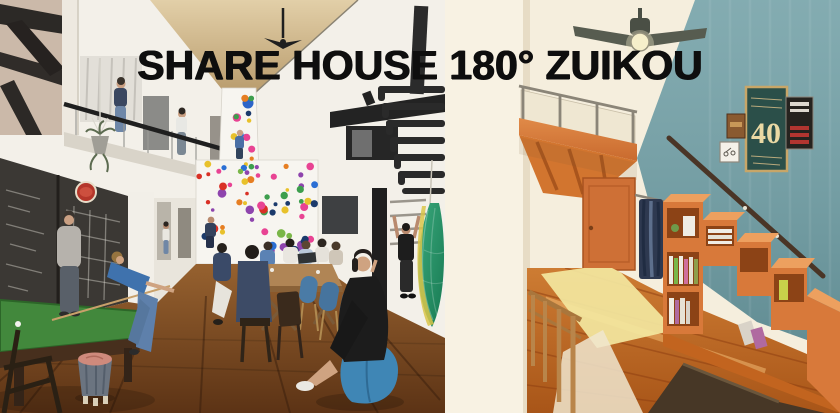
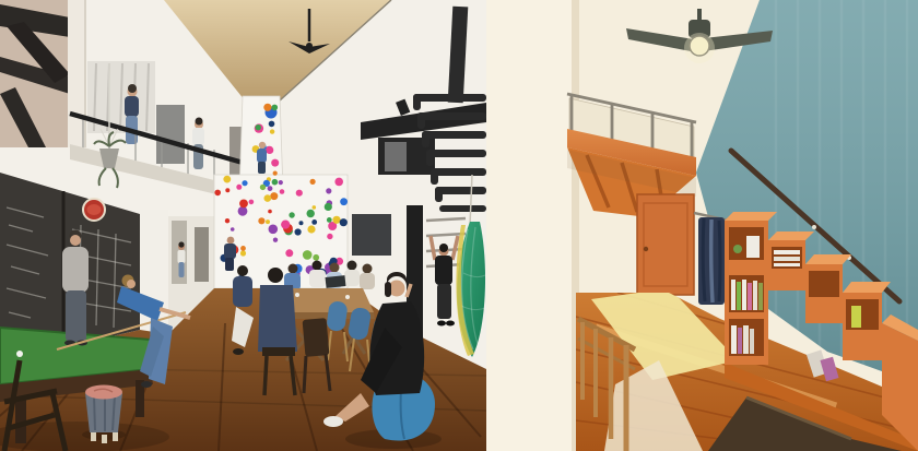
- 40
- SHARE HOUSE 180° ZUIKOU
